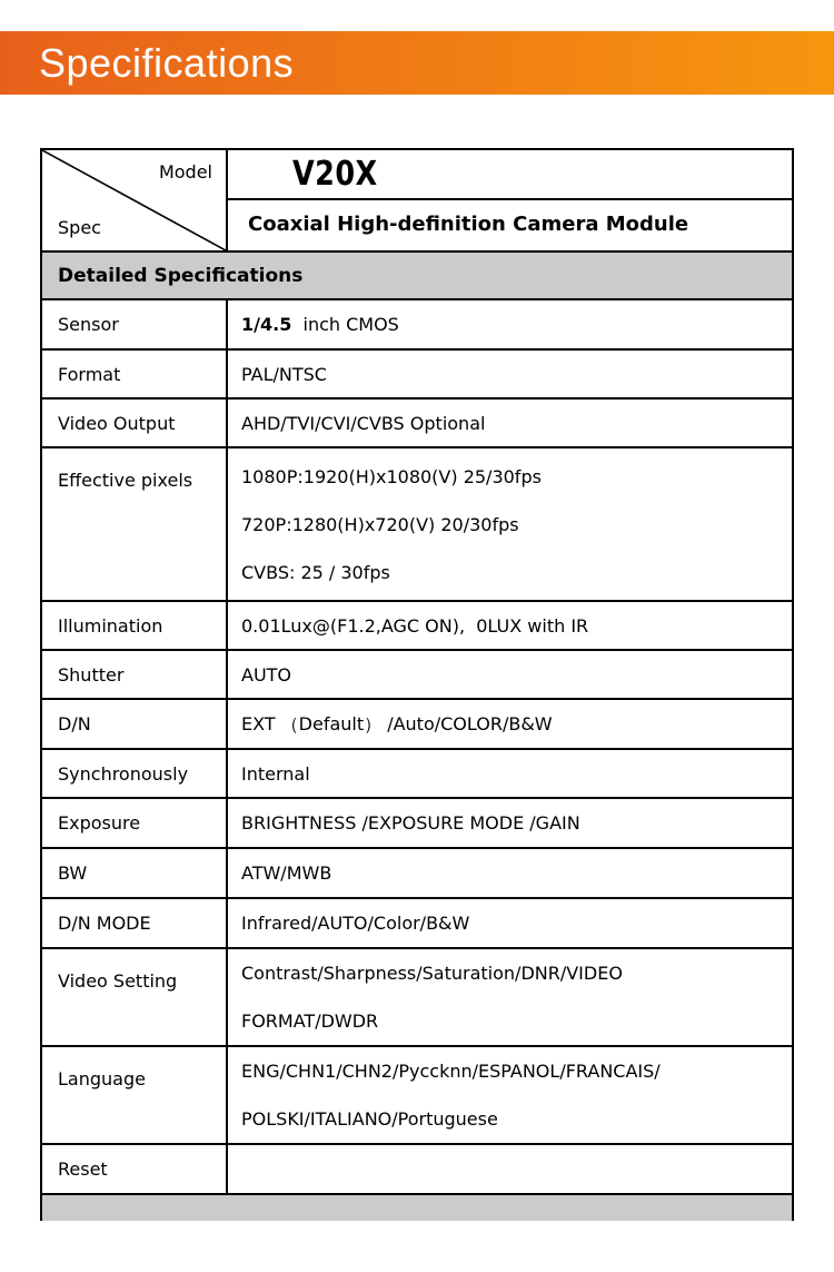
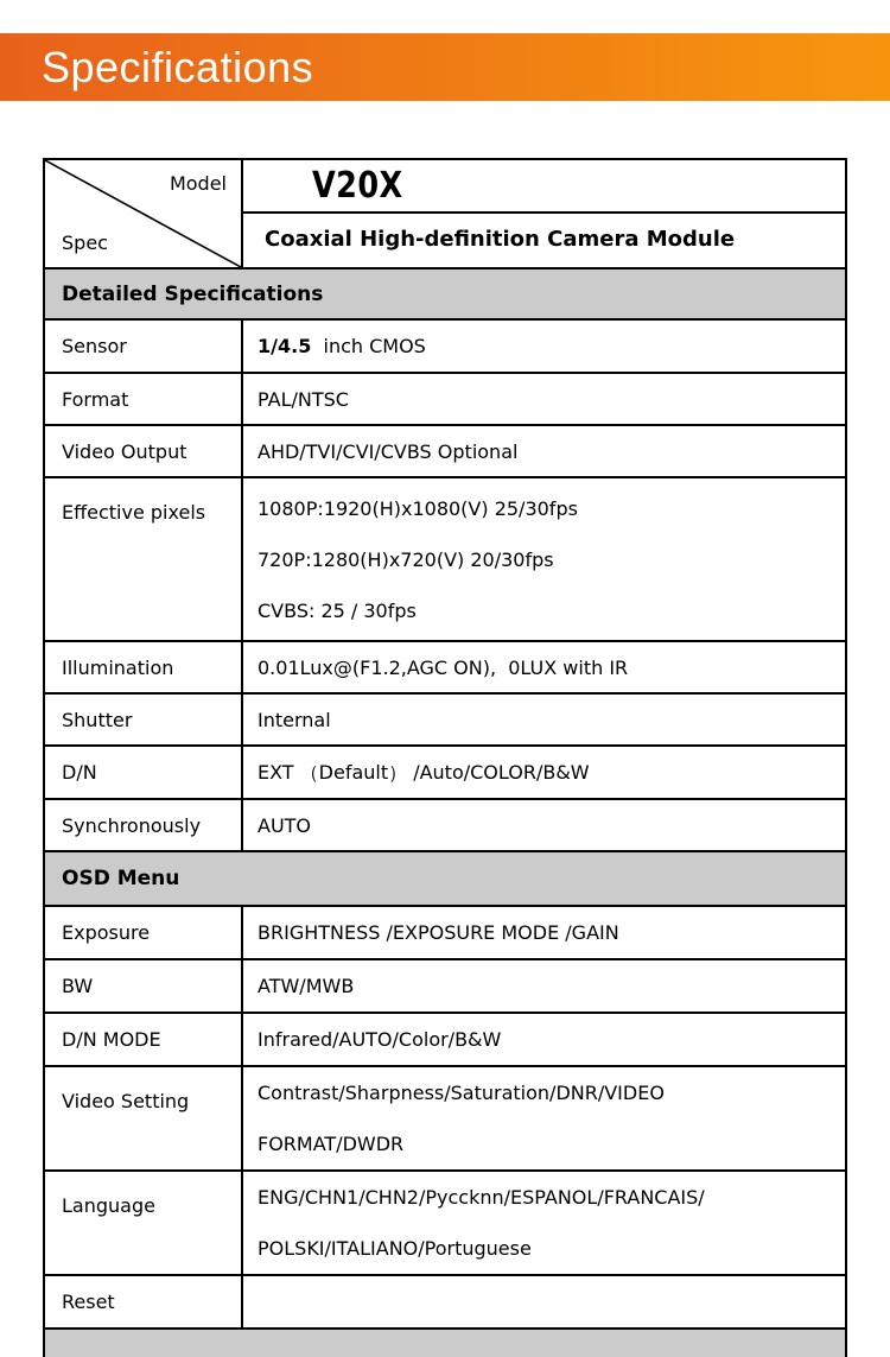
  Specifications
  Model
  Spec
  V20X
  Coaxial High-definition Camera Module
  Detailed Specifications
  Sensor
  1/4.5 inch CMOS
  Format
  PAL/NTSC
  Video Output
  AHD/TVI/CVI/CVBS Optional
  Effective pixels
  1080P:1920(H)x1080(V) 25/30fps
  720P:1280(H)x720(V) 20/30fps
  CVBS: 25 / 30fps
  Illumination
  0.01Lux@(F1.2,AGC ON), 0LUX with IR
  Shutter
- AUTO
+ Internal
  D/N
  EXT （Default） /Auto/COLOR/B&W
  Synchronously
- Internal
+ AUTO
+ OSD Menu
  Exposure
  BRIGHTNESS /EXPOSURE MODE /GAIN
  BW
  ATW/MWB
  D/N MODE
  Infrared/AUTO/Color/B&W
  Video Setting
  Contrast/Sharpness/Saturation/DNR/VIDEO
  FORMAT/DWDR
  Language
  ENG/CHN1/CHN2/Pyccknn/ESPANOL/FRANCAIS/
  POLSKI/ITALIANO/Portuguese
  Reset
